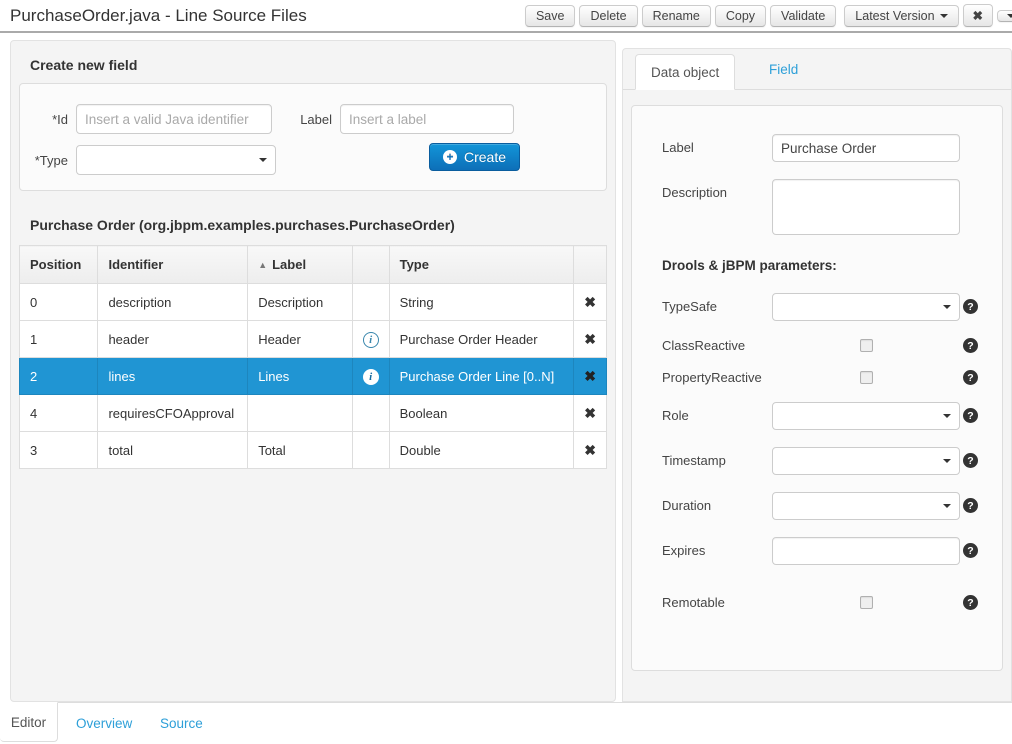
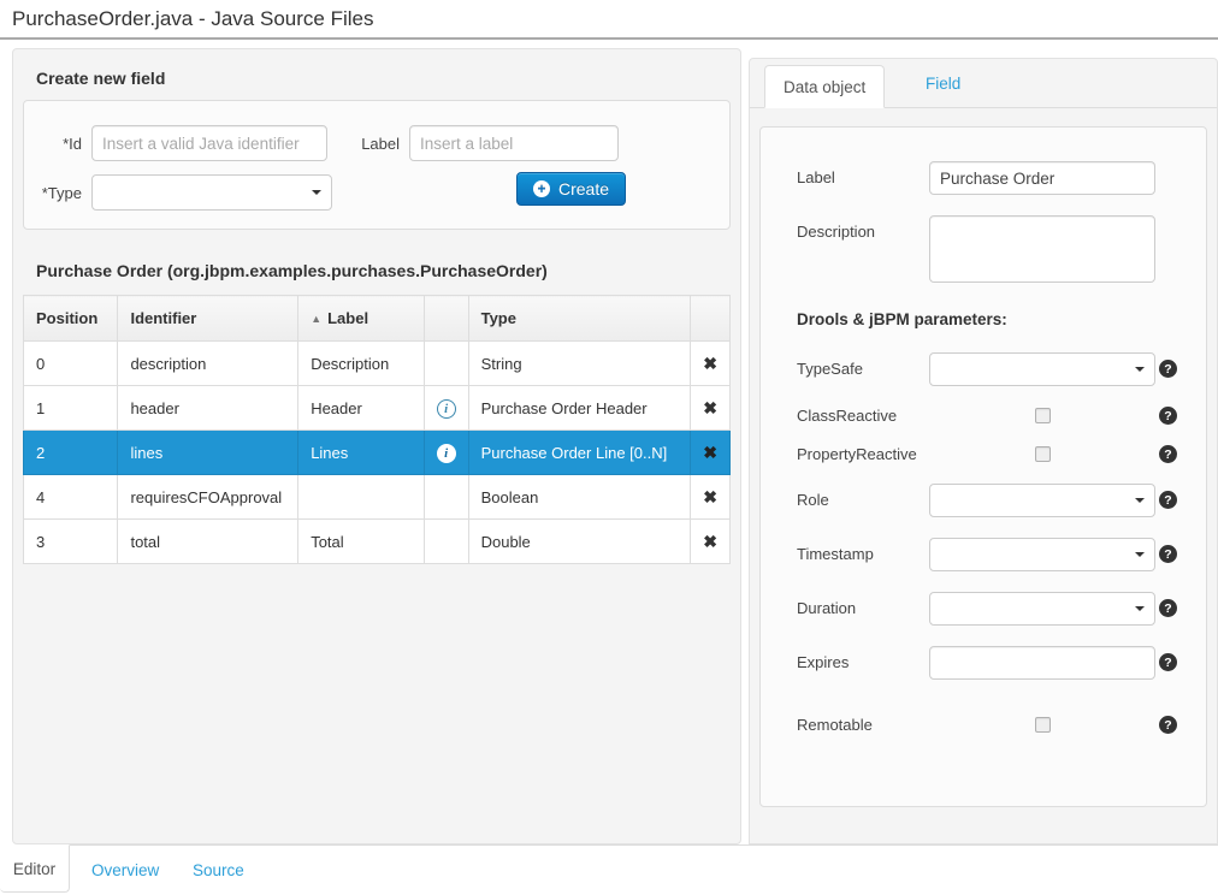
- PurchaseOrder.java - Line Source Files
+ PurchaseOrder.java - Java Source Files
- Save Delete Rename Copy Validate
- Latest Version
- ✖
  Create new field
  *Id
  Insert a valid Java identifier
  Label
  Insert a label
  *Type
  +
  Create
  Purchase Order (org.jbpm.examples.purchases.PurchaseOrder)
  Position	Identifier	▲ Label		Type
  0	description	Description		String	✖
  1	header	Header	i	Purchase Order Header	✖
  2	lines	Lines	i	Purchase Order Line [0..N]	✖
  4	requiresCFOApproval			Boolean	✖
  3	total	Total		Double	✖
  Data object
  Field
  Label
  Purchase Order
  Description
  Drools & jBPM parameters:
  TypeSafe
  ?
  ClassReactive
  ?
  PropertyReactive
  ?
  Role
  ?
  Timestamp
  ?
  Duration
  ?
  Expires
  ?
  Remotable
  ?
  Editor
  Overview
  Source
